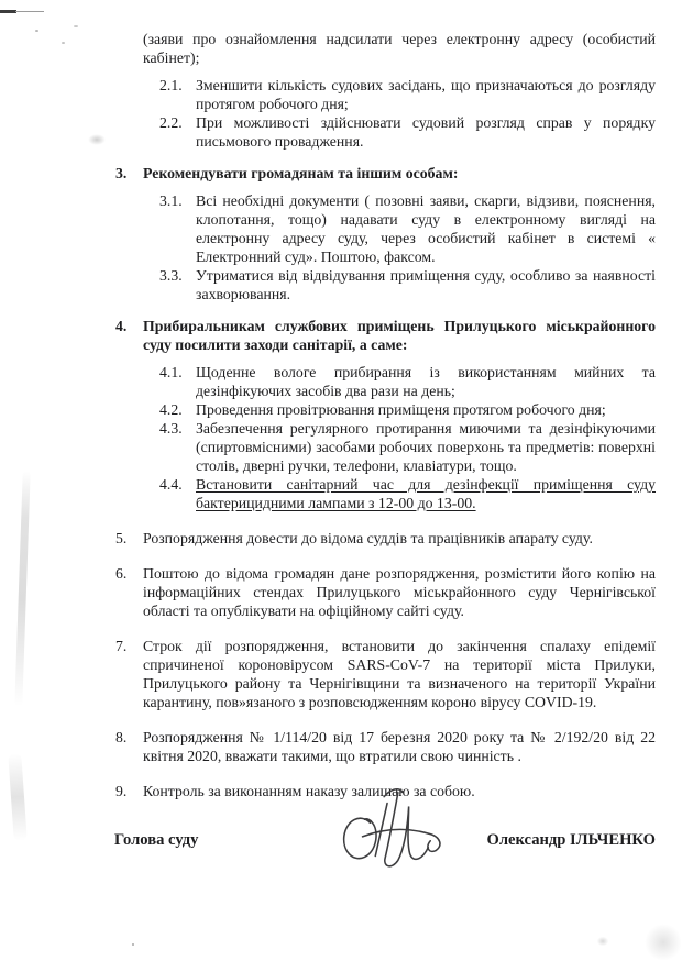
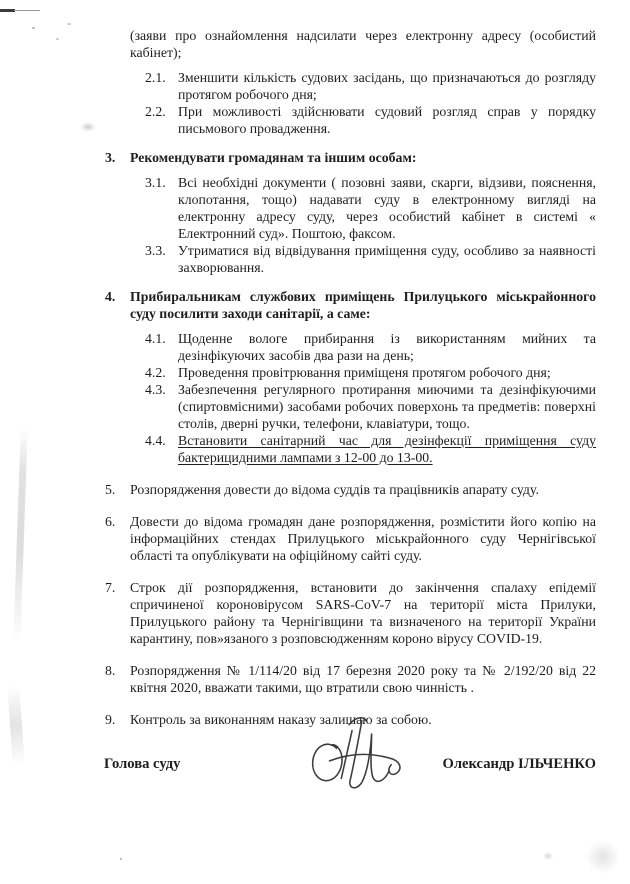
  (заяви про ознайомлення надсилати через електронну адресу (особистий кабінет);
  2.1.
  Зменшити кількість судових засідань, що призначаються до розгляду протягом робочого дня;
  2.2.
  При можливості здійснювати судовий розгляд справ у порядку письмового провадження.
  3.
  Рекомендувати громадянам та іншим особам:
  3.1.
  Всі необхідні документи ( позовні заяви, скарги, відзиви, пояснення, клопотання, тощо) надавати суду в електронному вигляді на електронну адресу суду, через особистий кабінет в системі « Електронний суд». Поштою, факсом.
  3.3.
  Утриматися від відвідування приміщення суду, особливо за наявності захворювання.
  4.
  Прибиральникам службових приміщень Прилуцького міськрайонного суду посилити заходи санітарії, а саме:
  4.1.
  Щоденне вологе прибирання із використанням мийних та дезінфікуючих засобів два рази на день;
  4.2.
  Проведення провітрювання приміщеня протягом робочого дня;
  4.3.
  Забезпечення регулярного протирання миючими та дезінфікуючими (спиртовмісними) засобами робочих поверхонь та предметів: поверхні столів, дверні ручки, телефони, клавіатури, тощо.
  4.4.
  Встановити санітарний час для дезінфекції приміщення суду бактерицидними лампами з 12-00 до 13-00.
  5.
  Розпорядження довести до відома суддів та працівників апарату суду.
  6.
- Поштою до відома громадян дане розпорядження, розмістити його копію на інформаційних стендах Прилуцького міськрайонного суду Чернігівської області та опублікувати на офіційному сайті суду.
+ Довести до відома громадян дане розпорядження, розмістити його копію на інформаційних стендах Прилуцького міськрайонного суду Чернігівської області та опублікувати на офіційному сайті суду.
  7.
  Строк дії розпорядження, встановити до закінчення спалаху епідемії спричиненої короновірусом SARS-CoV-7 на території міста Прилуки, Прилуцького району та Чернігівщини та визначеного на території України карантину, пов»язаного з розповсюдженням короно вірусу COVID-19.
  8.
  Розпорядження № 1/114/20 від 17 березня 2020 року та № 2/192/20 від 22 квітня 2020, вважати такими, що втратили свою чинність .
  9.
  Контроль за виконанням наказу залишаю за собою.
  Голова суду
  Олександр ІЛЬЧЕНКО
